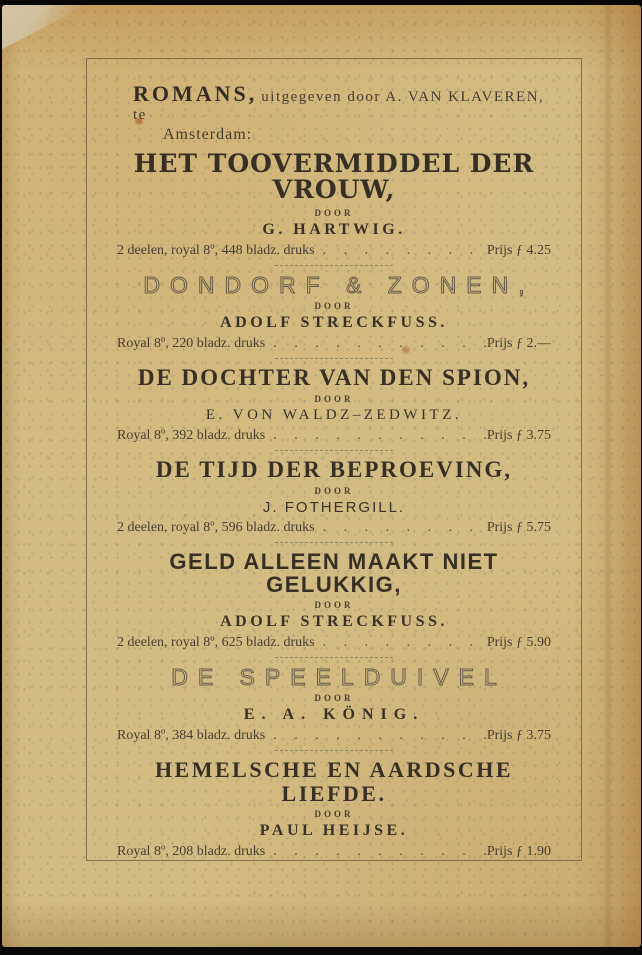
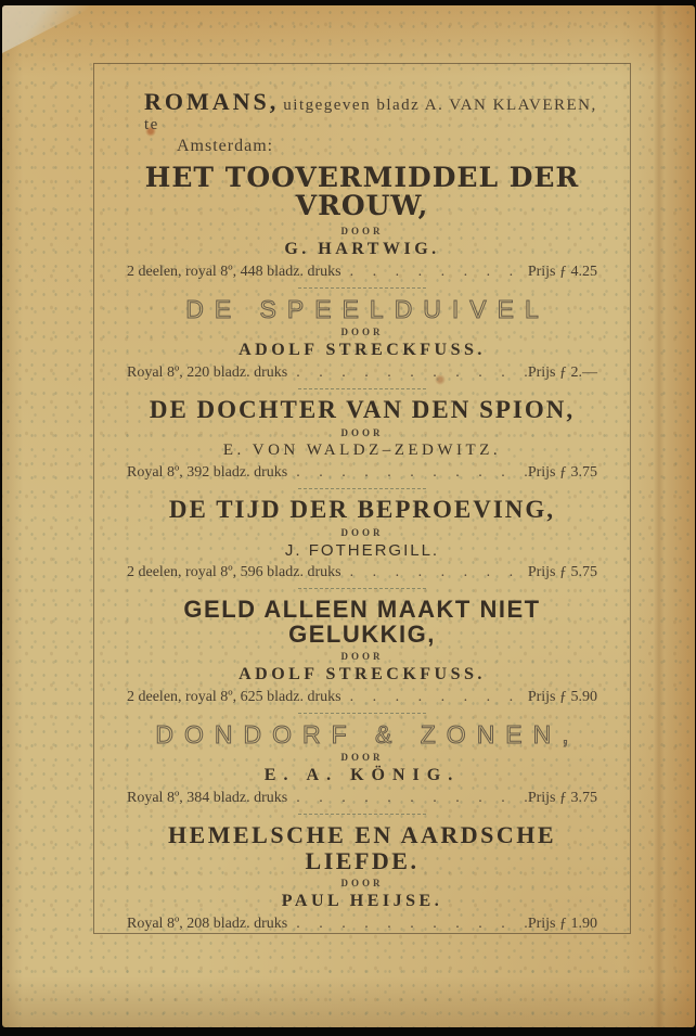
- ROMANS, uitgegeven door A. VAN KLAVEREN, te
+ ROMANS, uitgegeven bladz A. VAN KLAVEREN, te
  Amsterdam:
  HET TOOVERMIDDEL DER VROUW,
  DOOR
  G. HARTWIG.
  2 deelen, royal 8º, 448 bladz. druks
  Prijs ƒ 4.25
- DONDORF & ZONEN,
+ DE SPEELDUIVEL
  DOOR
  ADOLF STRECKFUSS.
  Royal 8º, 220 bladz. druks
  Prijs ƒ 2.—
  DE DOCHTER VAN DEN SPION,
  DOOR
  E. VON WALDZ–ZEDWITZ.
  Royal 8º, 392 bladz. druks
  Prijs ƒ 3.75
  DE TIJD DER BEPROEVING,
  DOOR
  J. FOTHERGILL.
  2 deelen, royal 8º, 596 bladz. druks
  Prijs ƒ 5.75
  GELD ALLEEN MAAKT NIET GELUKKIG,
  DOOR
  ADOLF STRECKFUSS.
  2 deelen, royal 8º, 625 bladz. druks
  Prijs ƒ 5.90
- DE SPEELDUIVEL
+ DONDORF & ZONEN,
  DOOR
  E. A. KÖNIG.
  Royal 8º, 384 bladz. druks
  Prijs ƒ 3.75
  HEMELSCHE EN AARDSCHE LIEFDE.
  DOOR
  PAUL HEIJSE.
  Royal 8º, 208 bladz. druks
  Prijs ƒ 1.90
